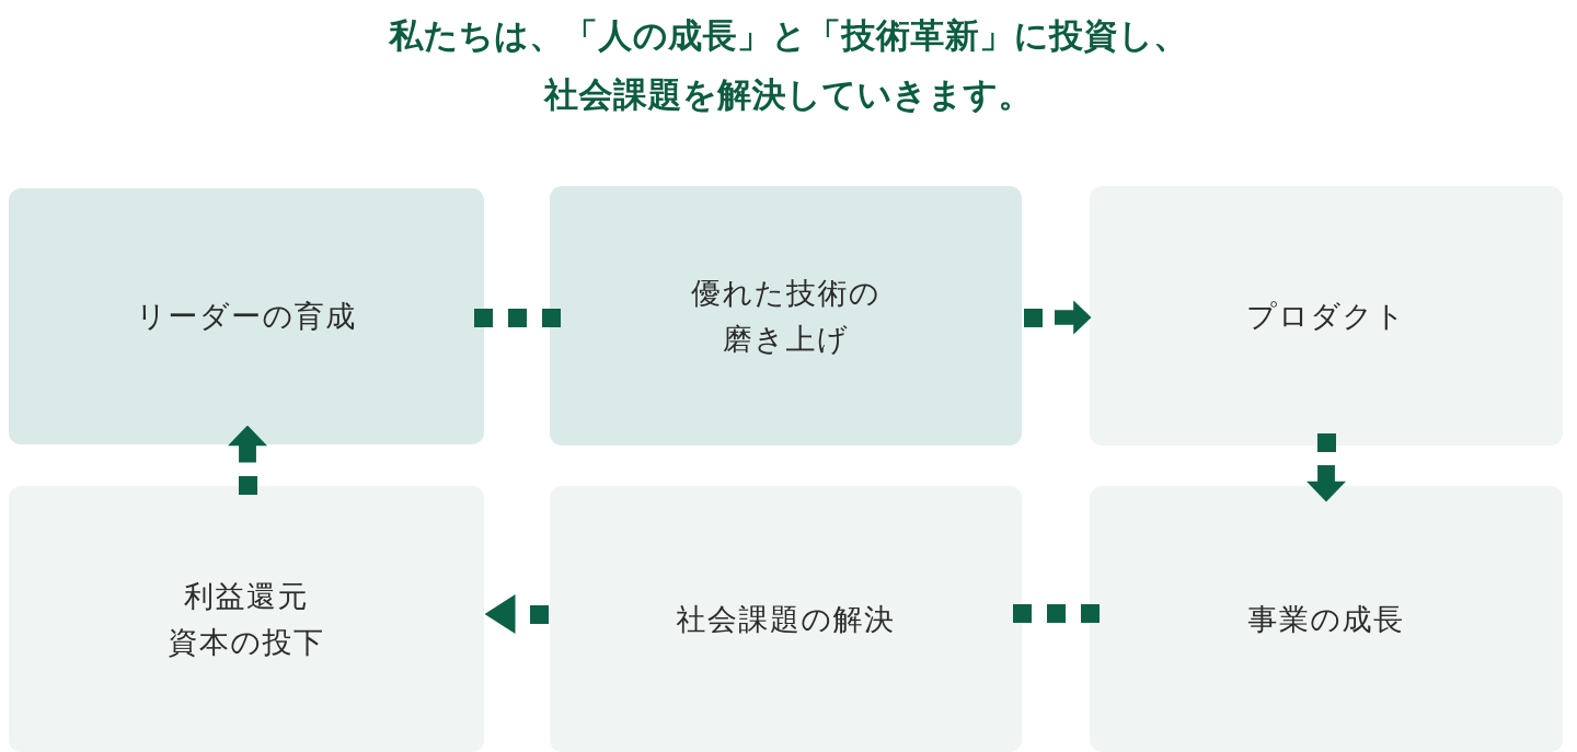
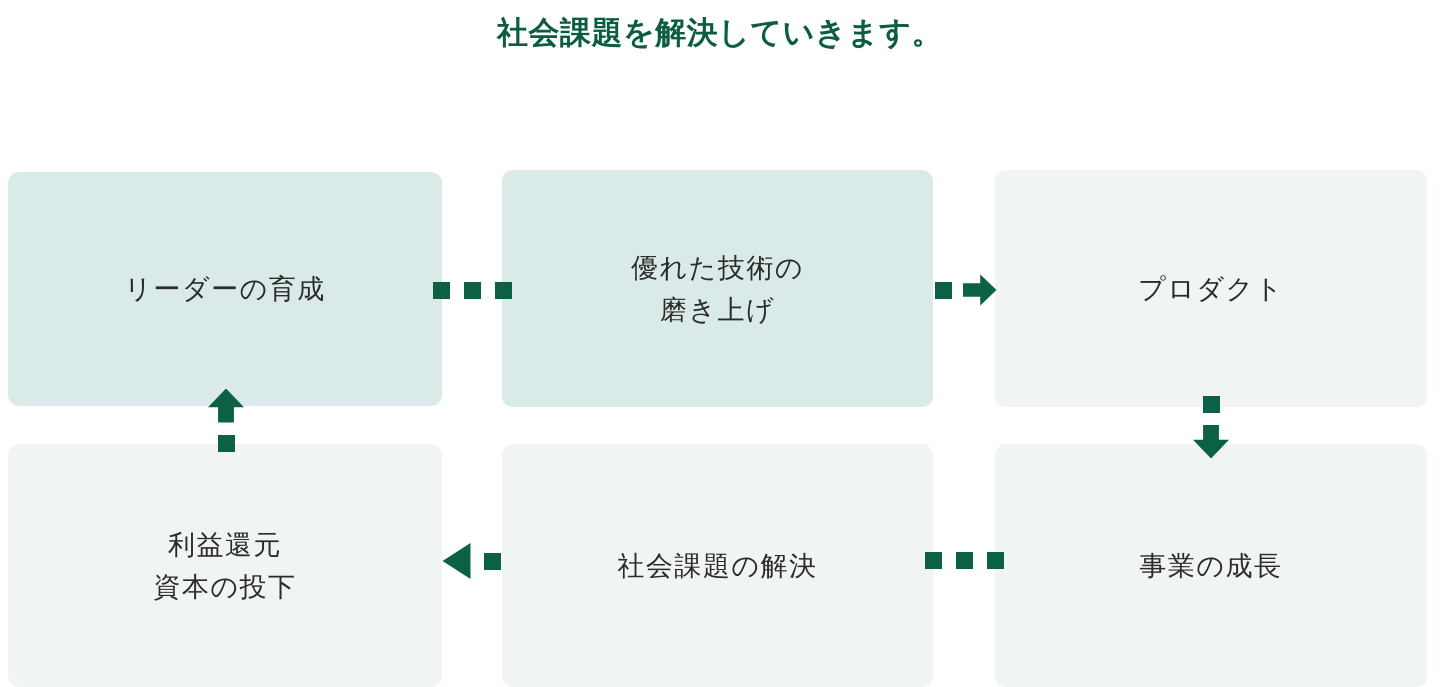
- 私たちは、「人の成長」と「技術革新」に投資し、
  社会課題を解決していきます。
  リーダーの育成
  優れた技術の
  磨き上げ
  プロダクト
  利益還元
  資本の投下
  社会課題の解決
  事業の成長
